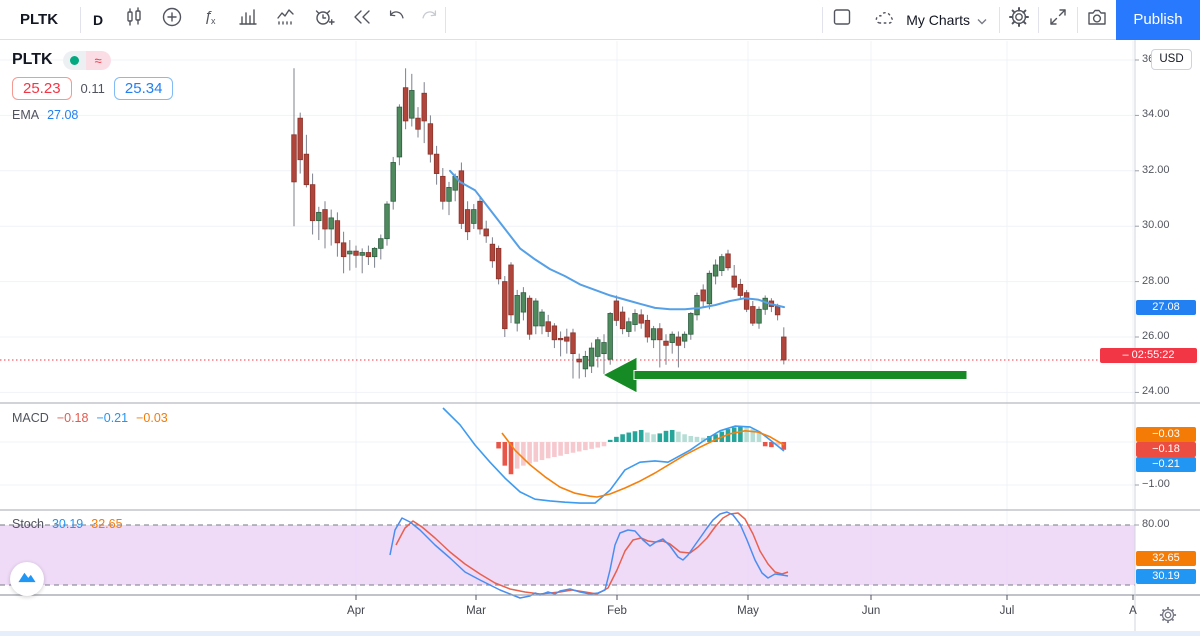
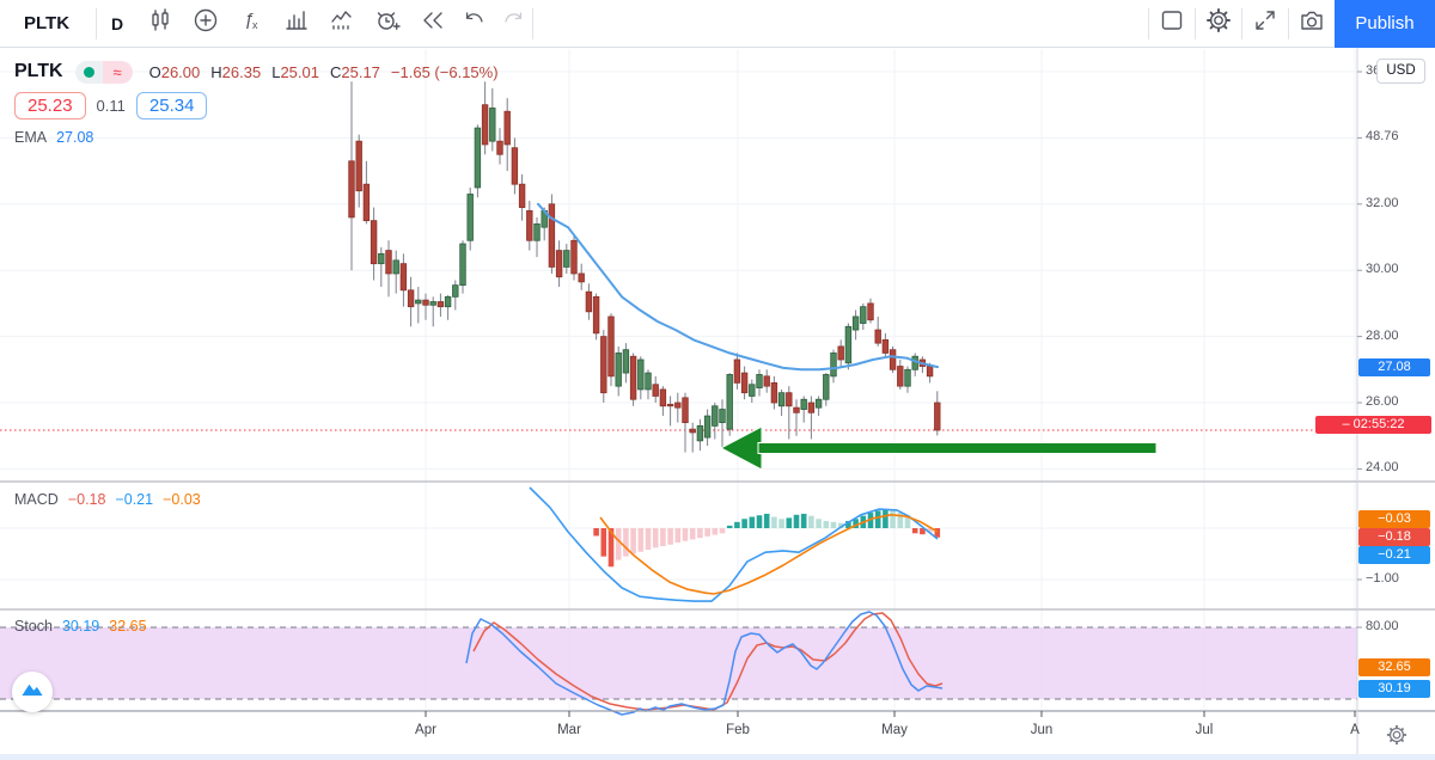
  PLTK
  D
  ƒ
  x
- My Charts
  Publish
  PLTK
  ≈
+ O26.00
+ H26.35
+ L25.01
+ C25.17
+ −1.65 (−6.15%)
  25.23
  0.11
  25.34
  EMA
  27.08
  MACD
  −0.18
  −0.21
  −0.03
  Stoch
  30.19
  32.65
- 34.00
+ 48.76
  32.00
  30.00
  28.00
  26.00
  24.00
  −1.00
  80.00
  27.08
  – 02:55:22
  −0.03
  −0.18
  −0.21
  32.65
  30.19
  Apr
  Mar
  Feb
  May
  Jun
  Jul
  A
  USD
